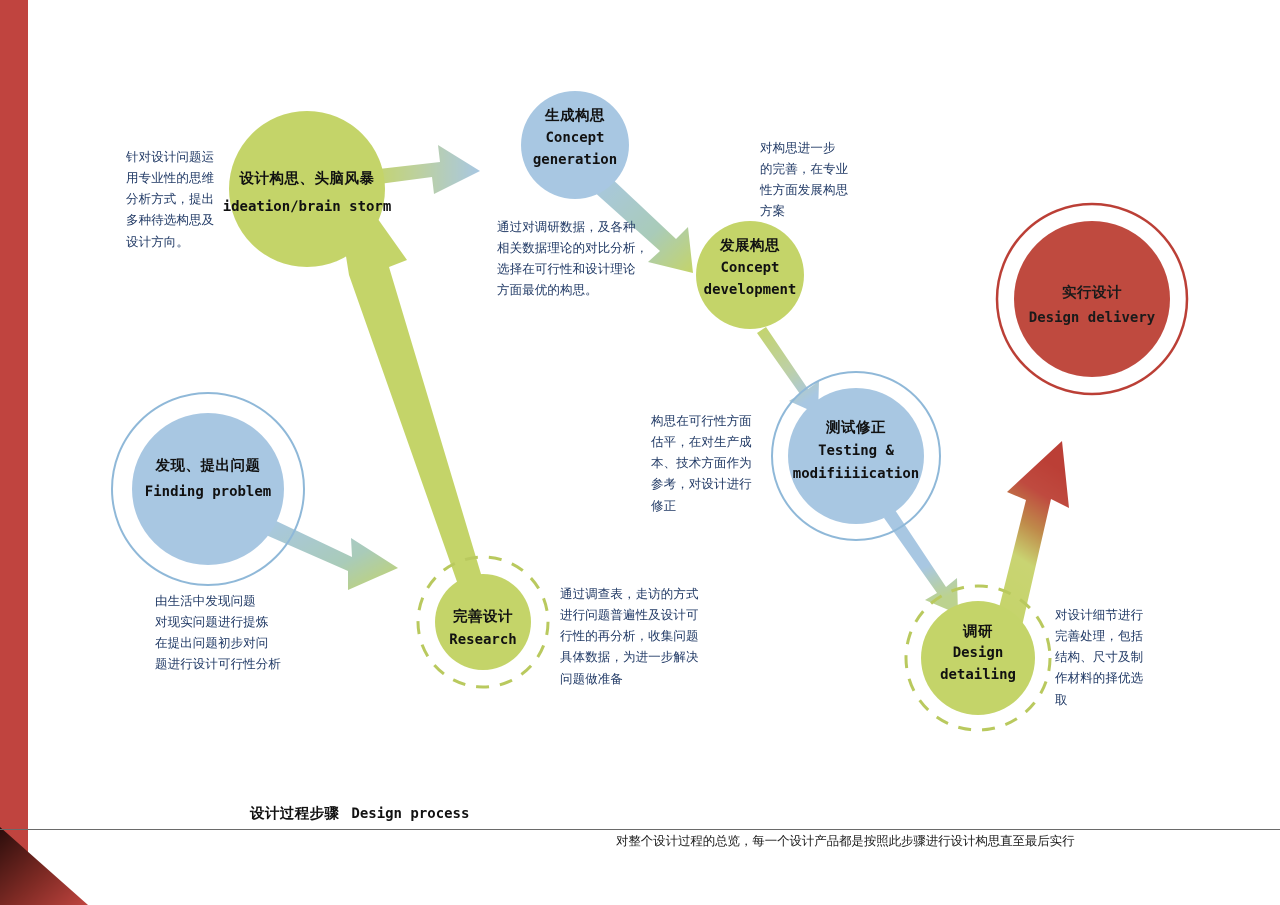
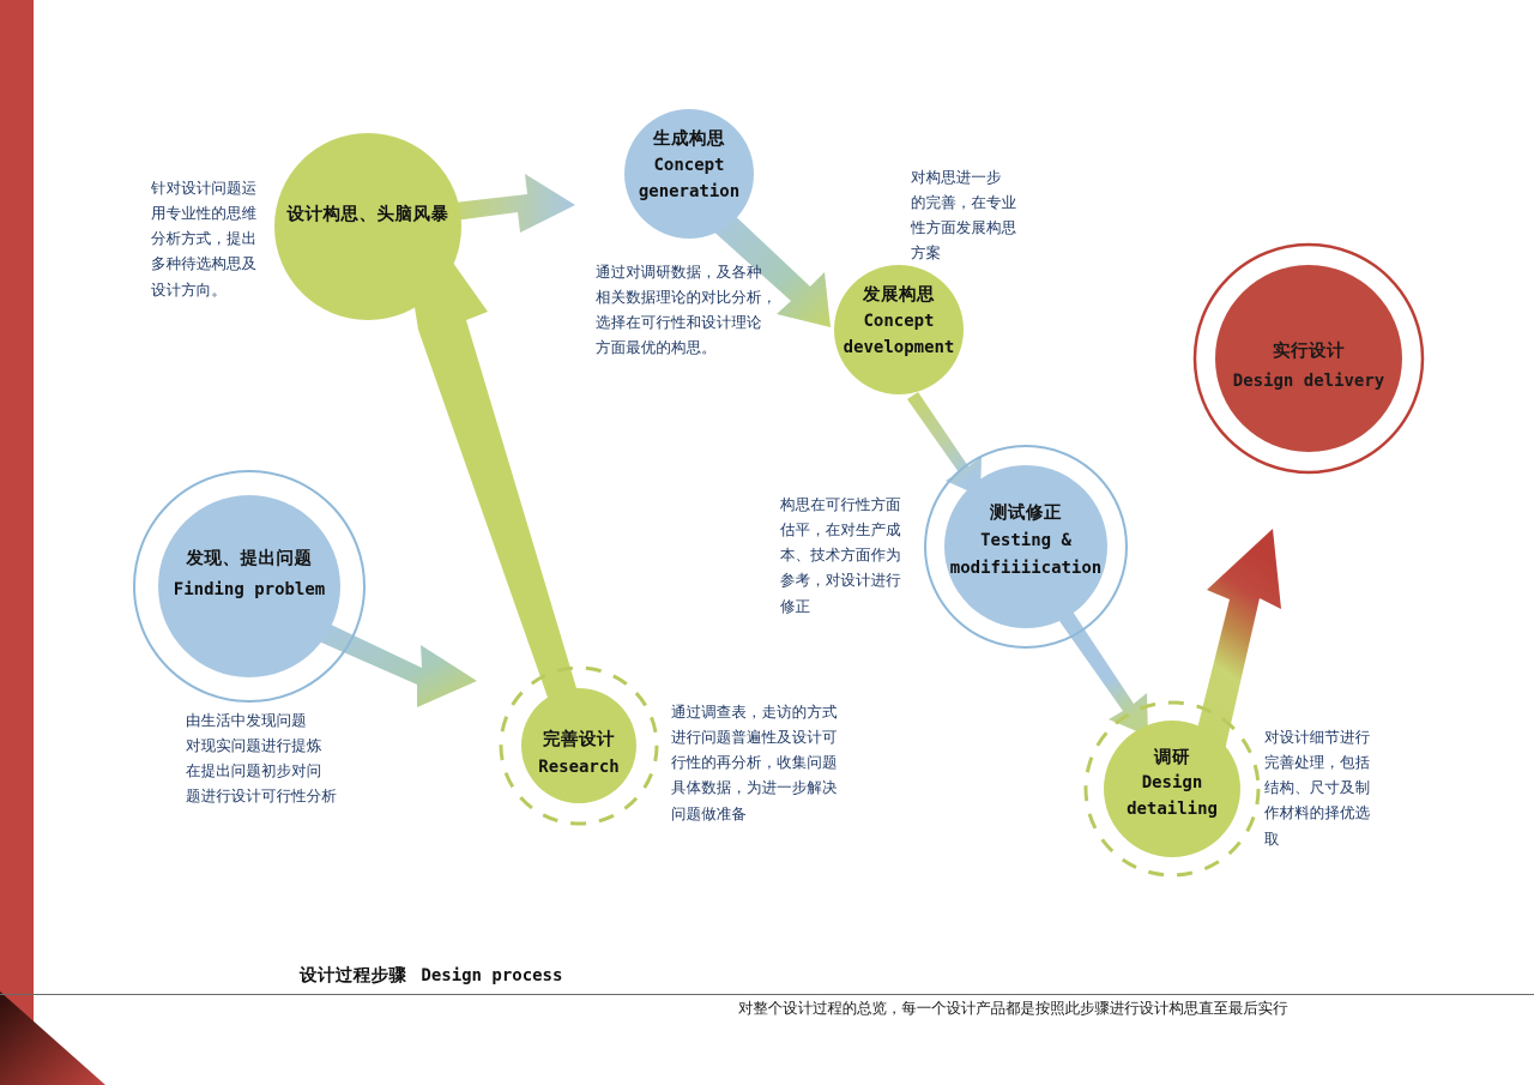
  发现、提出问题
  Finding problem
  完善设计
  Research
  设计构思、头脑风暴
- ideation/brain storm
  生成构思
  Concept
  generation
  发展构思
  Concept
  development
  测试修正
  Testing &
  modifiiiication
  调研
  Design
  detailing
  实行设计
  Design delivery
  针对设计问题运
  用专业性的思维
  分析方式，提出
  多种待选构思及
  设计方向。
  通过对调研数据，及各种
  相关数据理论的对比分析，
  选择在可行性和设计理论
  方面最优的构思。
  对构思进一步
  的完善，在专业
  性方面发展构思
  方案
  构思在可行性方面
  估平，在对生产成
  本、技术方面作为
  参考，对设计进行
  修正
  由生活中发现问题
  对现实问题进行提炼
  在提出问题初步对问
  题进行设计可行性分析
  通过调查表，走访的方式
  进行问题普遍性及设计可
  行性的再分析，收集问题
  具体数据，为进一步解决
  问题做准备
  对设计细节进行
  完善处理，包括
  结构、尺寸及制
  作材料的择优选
  取
  设计过程步骤 Design process
  对整个设计过程的总览，每一个设计产品都是按照此步骤进行设计构思直至最后实行
